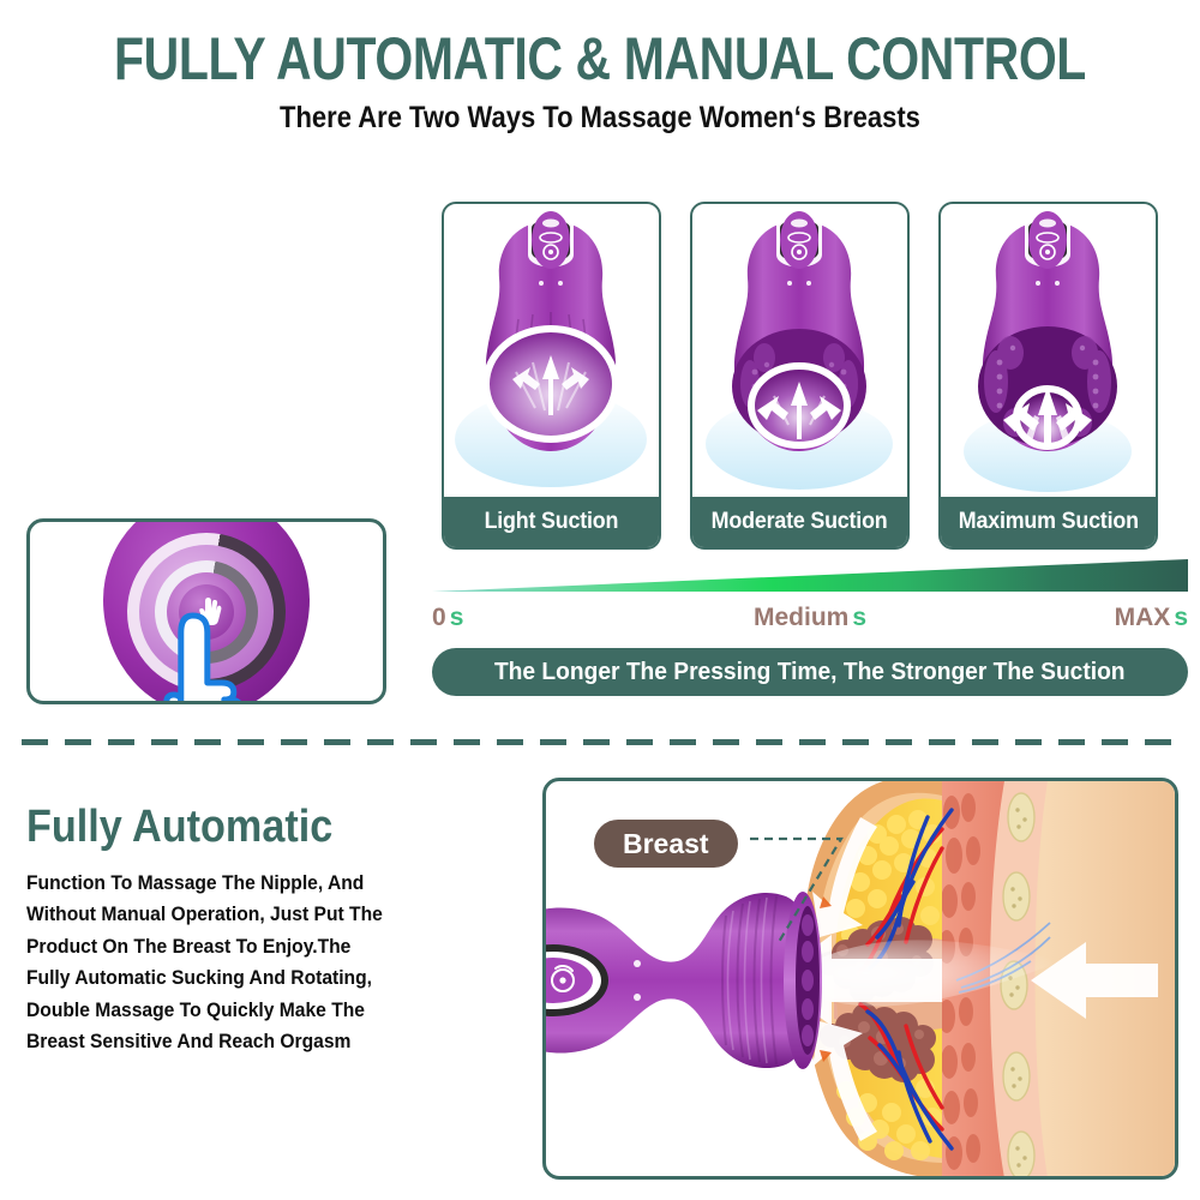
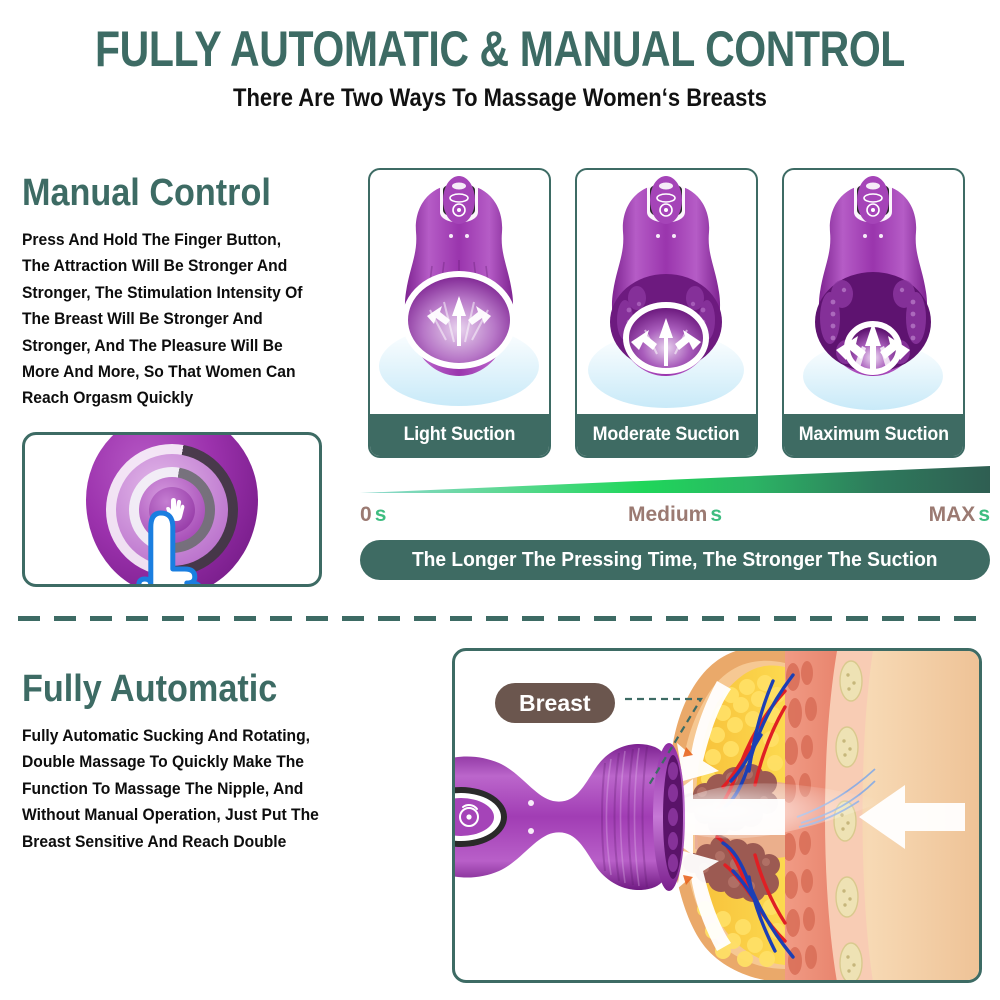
  FULLY AUTOMATIC & MANUAL CONTROL
  There Are Two Ways To Massage Women‘s Breasts
+ Manual Control
+ Press And Hold The Finger Button,
+ The Attraction Will Be Stronger And
+ Stronger, The Stimulation Intensity Of
+ The Breast Will Be Stronger And
+ Stronger, And The Pleasure Will Be
+ More And More, So That Women Can
+ Reach Orgasm Quickly
  Light Suction
  Moderate Suction
  Maximum Suction
  0 s
  Medium s
  MAX s
  The Longer The Pressing Time, The Stronger The Suction
  Fully Automatic
- Function To Massage The Nipple, And
+ Fully Automatic Sucking And Rotating,
- Without Manual Operation, Just Put The
+ Double Massage To Quickly Make The
- Product On The Breast To Enjoy.The
- Fully Automatic Sucking And Rotating,
+ Function To Massage The Nipple, And
- Double Massage To Quickly Make The
+ Without Manual Operation, Just Put The
- Breast Sensitive And Reach Orgasm
+ Breast Sensitive And Reach Double
  Breast
